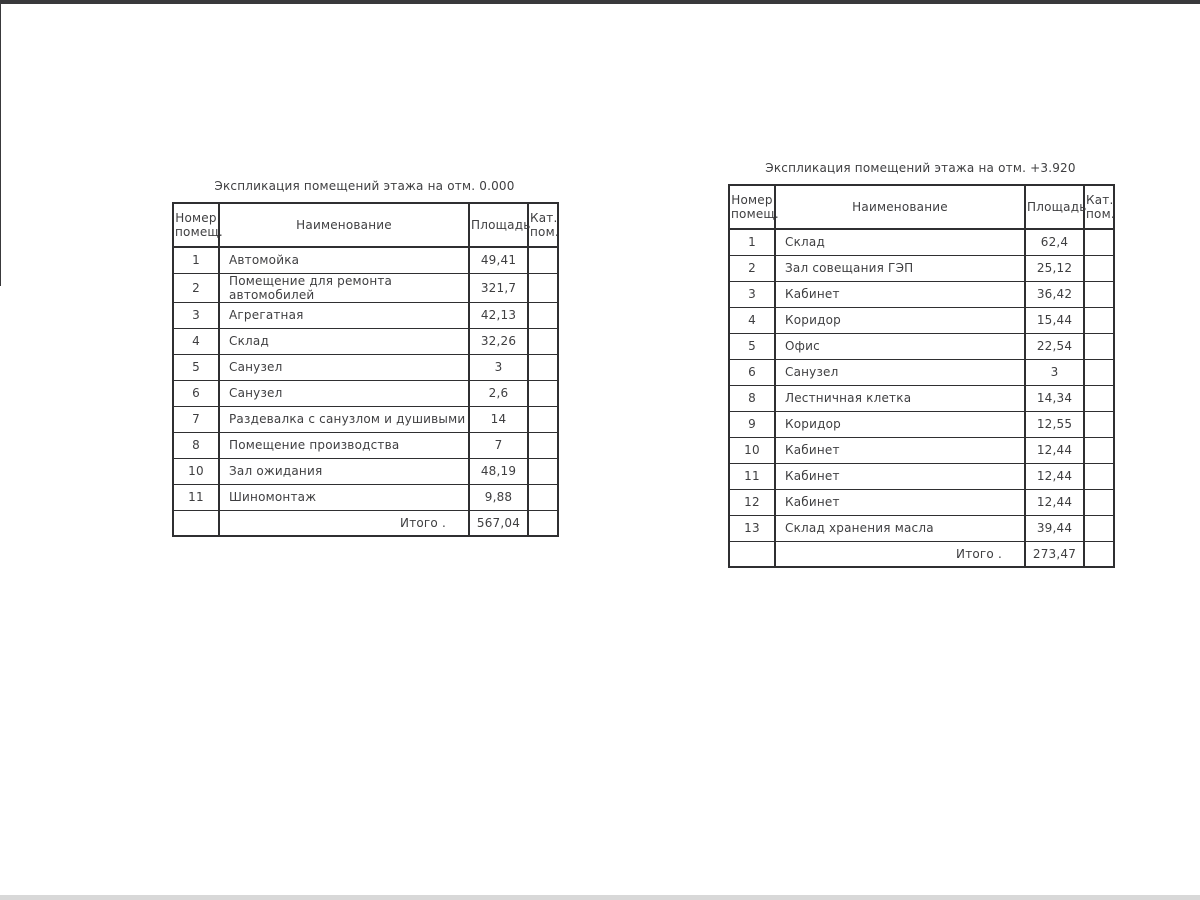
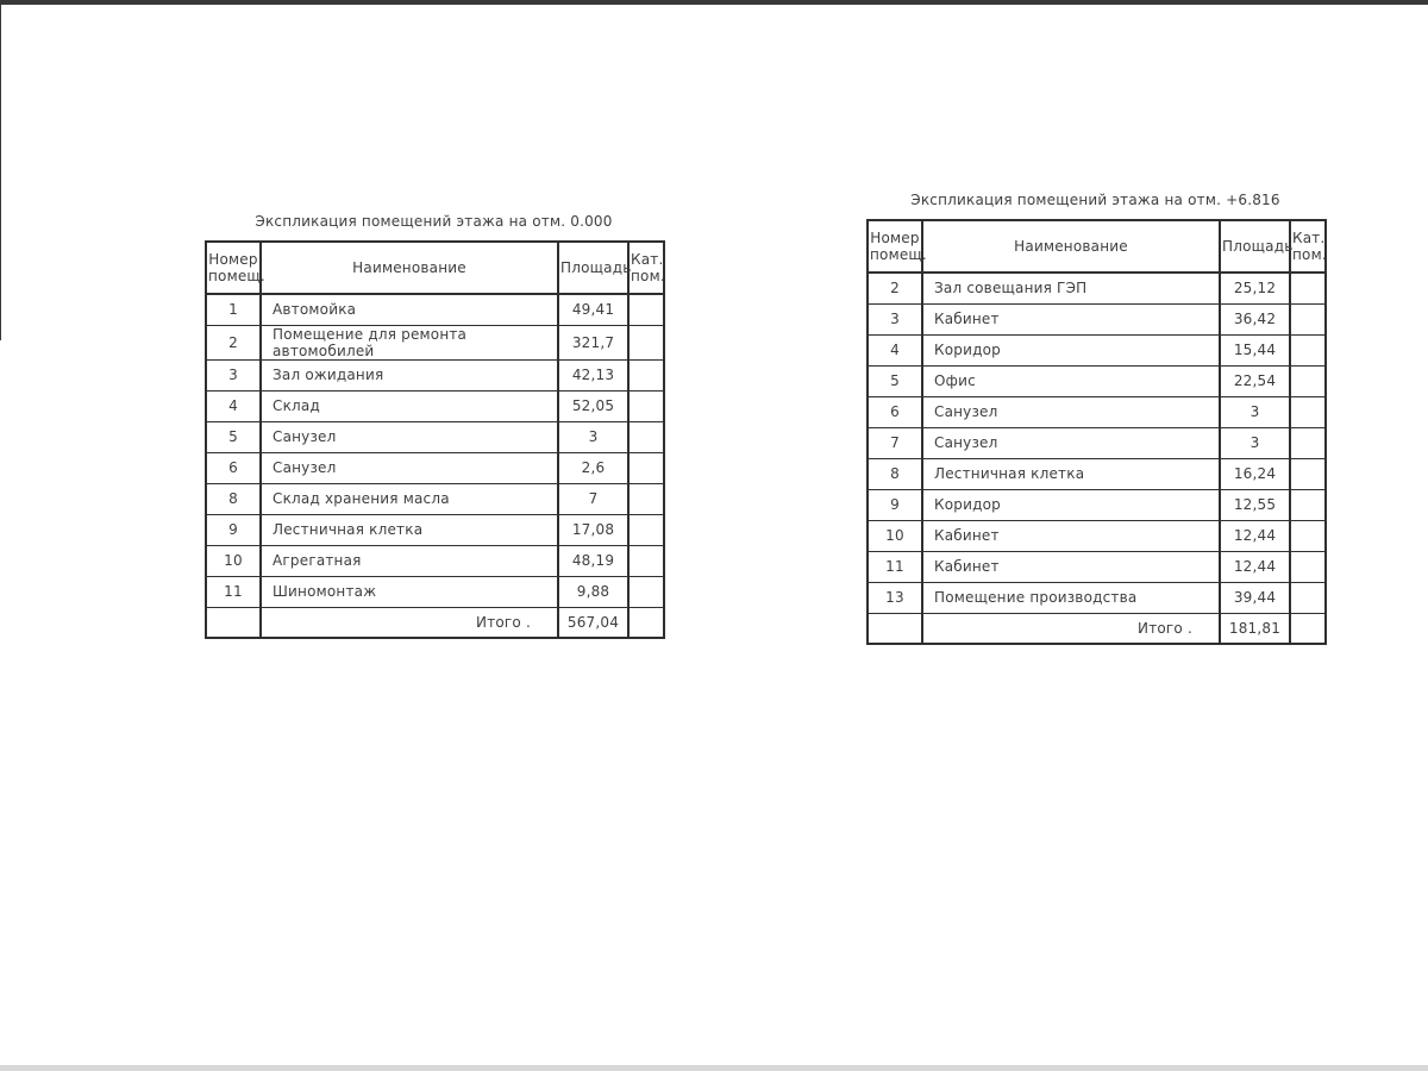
  Экспликация помещений этажа на отм. 0.000
  Номер помещ.	Наименование	Площадь	Кат. пом.
  1	Автомойка	49,41
  2	Помещение для ремонта автомобилей	321,7
- 3	Агрегатная	42,13
+ 3	Зал ожидания	42,13
- 4	Склад	32,26
+ 4	Склад	52,05
  5	Санузел	3
  6	Санузел	2,6
- 7	Раздевалка с санузлом и душивыми	14
- 8	Помещение производства	7
+ 8	Склад хранения масла	7
+ 9	Лестничная клетка	17,08
- 10	Зал ожидания	48,19
+ 10	Агрегатная	48,19
  11	Шиномонтаж	9,88
  	Итого .	567,04
- Экспликация помещений этажа на отм. +3.920
+ Экспликация помещений этажа на отм. +6.816
  Номер помещ.	Наименование	Площадь	Кат. пом.
- 1	Склад	62,4
  2	Зал совещания ГЭП	25,12
  3	Кабинет	36,42
  4	Коридор	15,44
  5	Офис	22,54
  6	Санузел	3
+ 7	Санузел	3
- 8	Лестничная клетка	14,34
+ 8	Лестничная клетка	16,24
  9	Коридор	12,55
  10	Кабинет	12,44
  11	Кабинет	12,44
- 12	Кабинет	12,44
- 13	Склад хранения масла	39,44
+ 13	Помещение производства	39,44
- 	Итого .	273,47
+ 	Итого .	181,81
